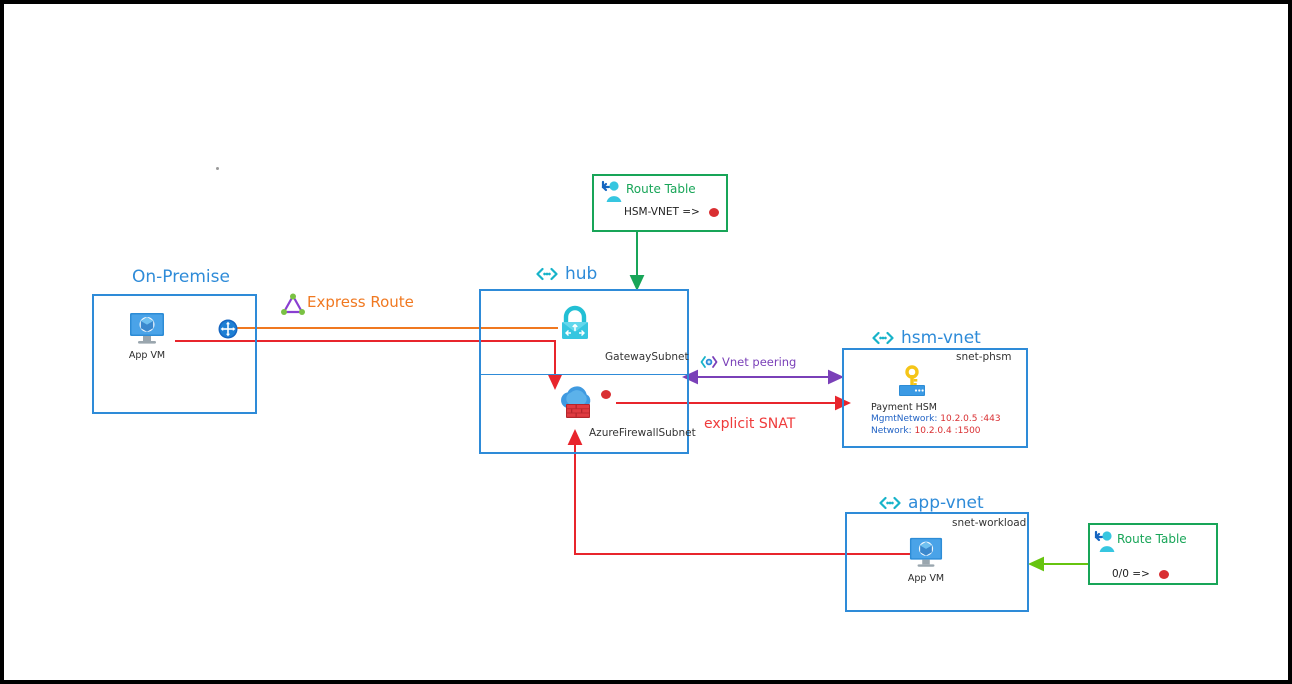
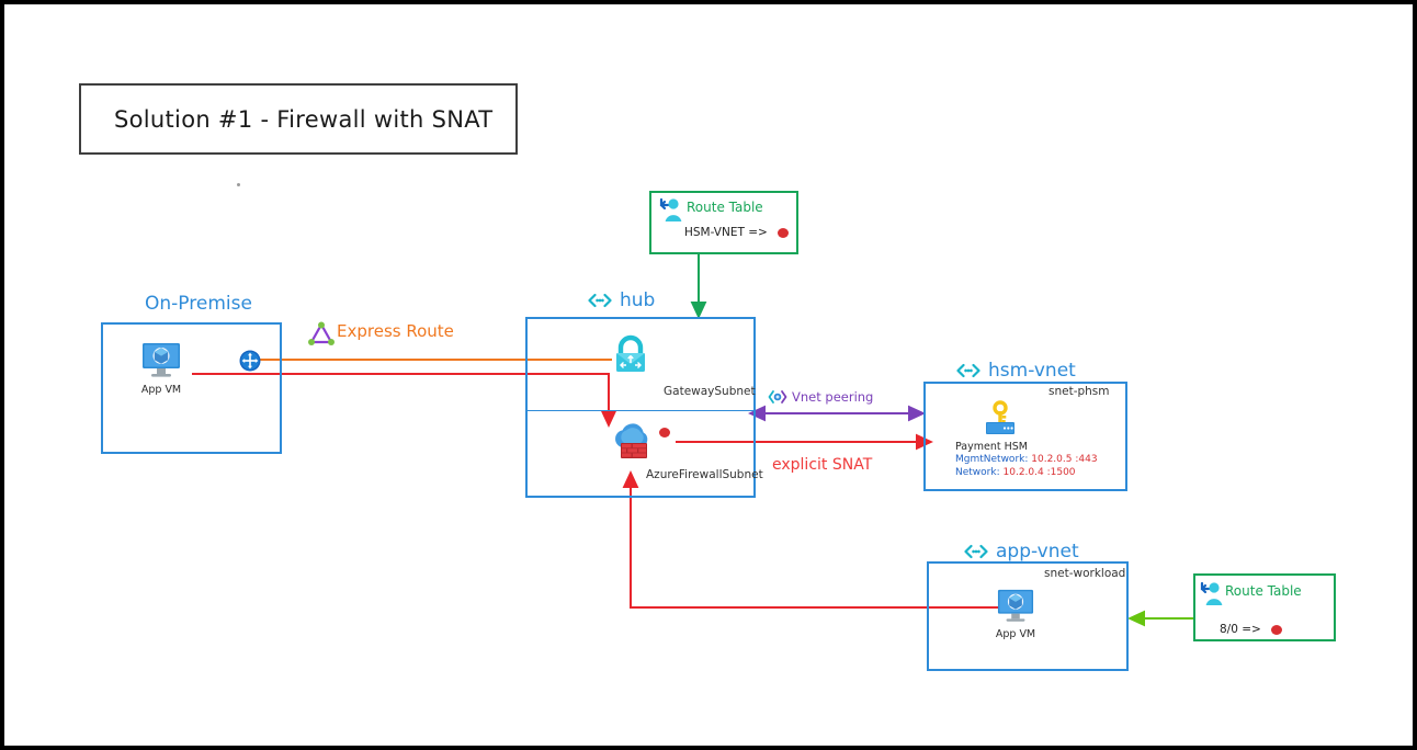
+ Solution #1 - Firewall with SNAT
  On-Premise
  App VM
  Express Route
  hub
  GatewaySubnet
  AzureFirewallSubnet
  Route Table
  HSM-VNET =>
  Vnet peering
  explicit SNAT
  hsm-vnet
  snet-phsm
  Payment HSM
  MgmtNetwork: 10.2.0.5 :443
  Network: 10.2.0.4 :1500
  app-vnet
  snet-workload
  App VM
  Route Table
- 0/0 =>
+ 8/0 =>
